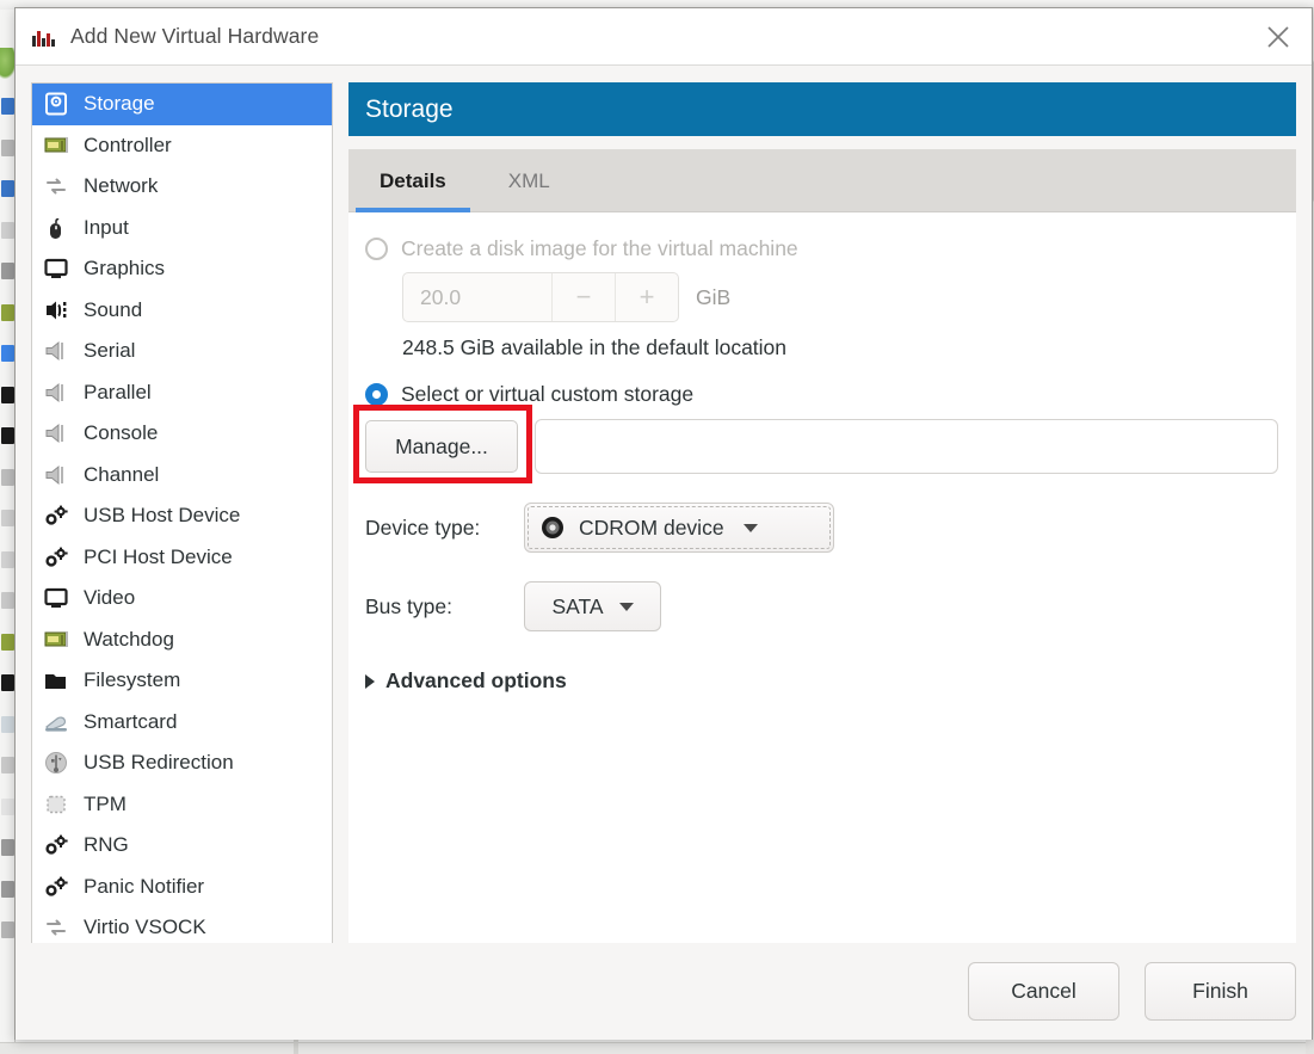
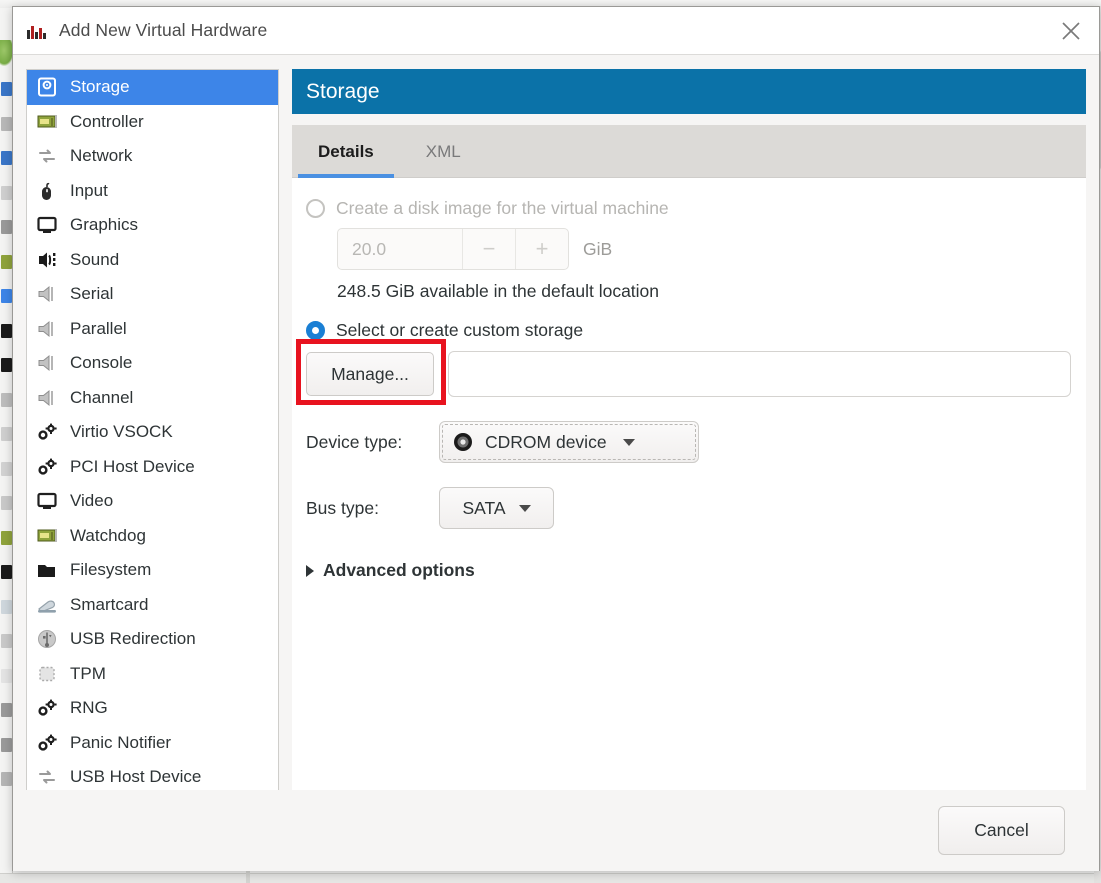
  Add New Virtual Hardware
  Storage
  Controller
  Network
  Input
  Graphics
  Sound
  Serial
  Parallel
  Console
  Channel
- USB Host Device
+ Virtio VSOCK
  PCI Host Device
  Video
  Watchdog
  Filesystem
  Smartcard
  USB Redirection
  TPM
  RNG
  Panic Notifier
- Virtio VSOCK
+ USB Host Device
  Storage
  Details
  XML
  Create a disk image for the virtual machine
  20.0
  −
  +
  GiB
  248.5 GiB available in the default location
- Select or virtual custom storage
+ Select or create custom storage
  Manage...
  Device type:
  CDROM device
  Bus type:
  SATA
  Advanced options
  Cancel
- Finish
